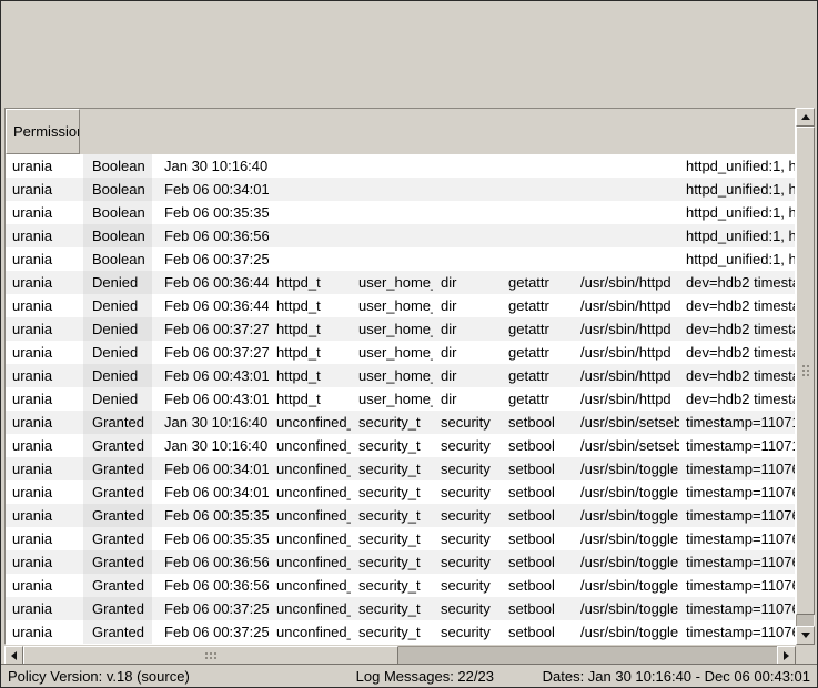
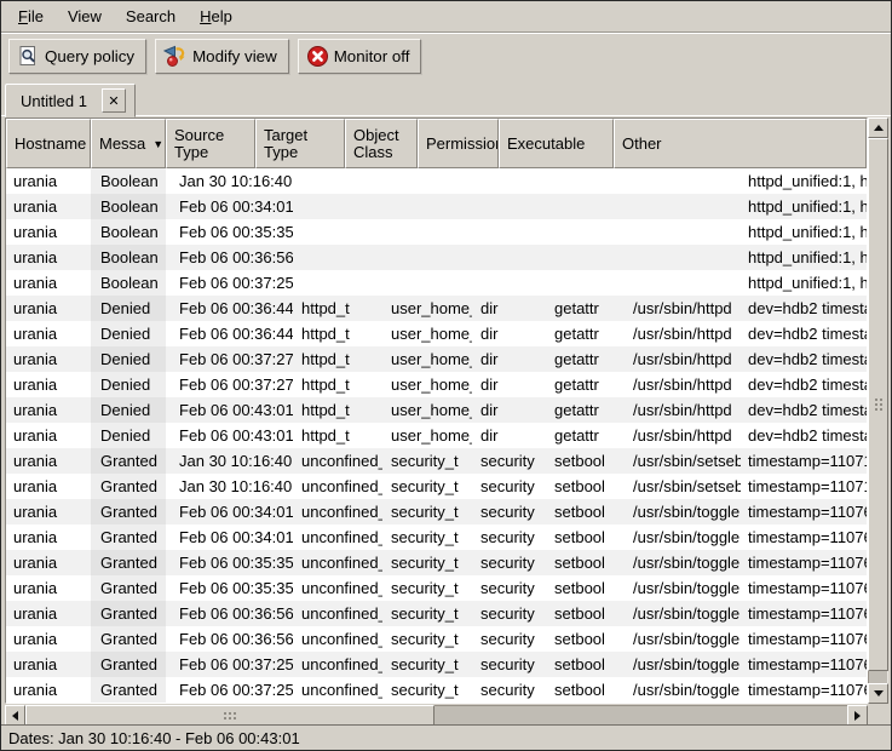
+ File
+ View
+ Search
+ Help
+ Query policy
+ Modify view
+ Monitor off
+ Untitled 1
+ ✕
+ Hostname
+ Messa
+ ▼
+ Source Type
+ Target Type
+ Object Class
  Permissio
+ Executable
+ Other
  urania
  Boolean
  Jan 30 10:16:40
  httpd_unified:1, h
  urania
  Boolean
  Feb 06 00:34:01
  httpd_unified:1, h
  urania
  Boolean
  Feb 06 00:35:35
  httpd_unified:1, h
  urania
  Boolean
  Feb 06 00:36:56
  httpd_unified:1, h
  urania
  Boolean
  Feb 06 00:37:25
  httpd_unified:1, h
  urania
  Denied
  Feb 06 00:36:44
  httpd_t
  user_home
  dir
  getattr
  /usr/sbin/httpd
  dev=hdb2 timest
  urania
  Denied
  Feb 06 00:36:44
  httpd_t
  user_home
  dir
  getattr
  /usr/sbin/httpd
  dev=hdb2 timest
  urania
  Denied
  Feb 06 00:37:27
  httpd_t
  user_home
  dir
  getattr
  /usr/sbin/httpd
  dev=hdb2 timest
  urania
  Denied
  Feb 06 00:37:27
  httpd_t
  user_home
  dir
  getattr
  /usr/sbin/httpd
  dev=hdb2 timest
  urania
  Denied
  Feb 06 00:43:01
  httpd_t
  user_home
  dir
  getattr
  /usr/sbin/httpd
  dev=hdb2 timest
  urania
  Denied
  Feb 06 00:43:01
  httpd_t
  user_home
  dir
  getattr
  /usr/sbin/httpd
  dev=hdb2 timest
  urania
  Granted
  Jan 30 10:16:40
  unconfined
  security_t
  security
  setbool
  /usr/sbin/setseb
  timestamp=1107
  urania
  Granted
  Jan 30 10:16:40
  unconfined
  security_t
  security
  setbool
  /usr/sbin/setseb
  timestamp=1107
  urania
  Granted
  Feb 06 00:34:01
  unconfined
  security_t
  security
  setbool
  /usr/sbin/toggle
  timestamp=1107
  urania
  Granted
  Feb 06 00:34:01
  unconfined
  security_t
  security
  setbool
  /usr/sbin/toggle
  timestamp=1107
  urania
  Granted
  Feb 06 00:35:35
  unconfined
  security_t
  security
  setbool
  /usr/sbin/toggle
  timestamp=1107
  urania
  Granted
  Feb 06 00:35:35
  unconfined
  security_t
  security
  setbool
  /usr/sbin/toggle
  timestamp=1107
  urania
  Granted
  Feb 06 00:36:56
  unconfined
  security_t
  security
  setbool
  /usr/sbin/toggle
  timestamp=1107
  urania
  Granted
  Feb 06 00:36:56
  unconfined
  security_t
  security
  setbool
  /usr/sbin/toggle
  timestamp=1107
  urania
  Granted
  Feb 06 00:37:25
  unconfined
  security_t
  security
  setbool
  /usr/sbin/toggle
  timestamp=1107
  urania
  Granted
  Feb 06 00:37:25
  unconfined
  security_t
  security
  setbool
  /usr/sbin/toggle
  timestamp=1107
- Policy Version: v.18 (source)
- Log Messages: 22/23
- Dates: Jan 30 10:16:40 - Dec 06 00:43:01
+ Dates: Jan 30 10:16:40 - Feb 06 00:43:01
